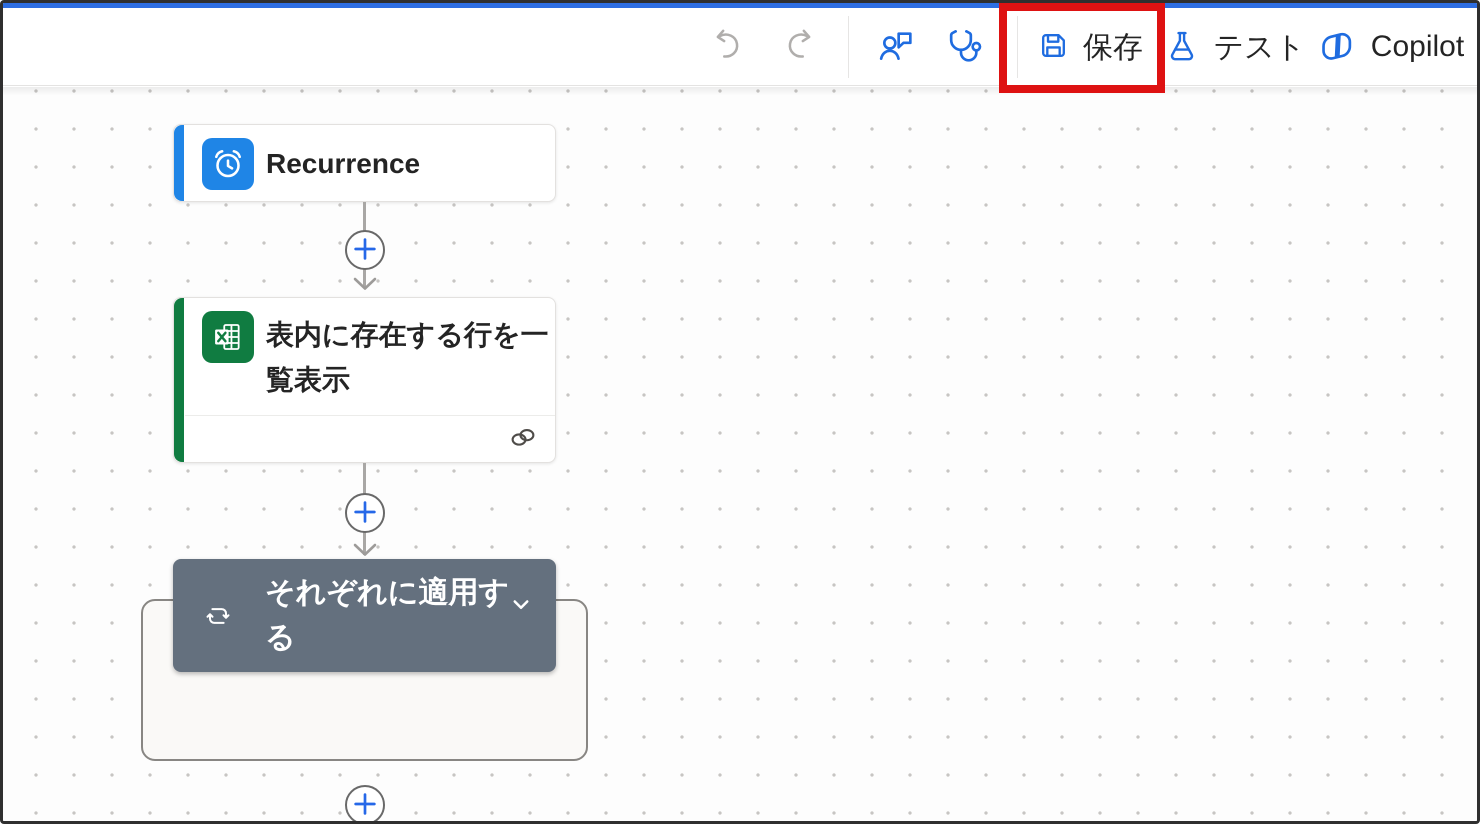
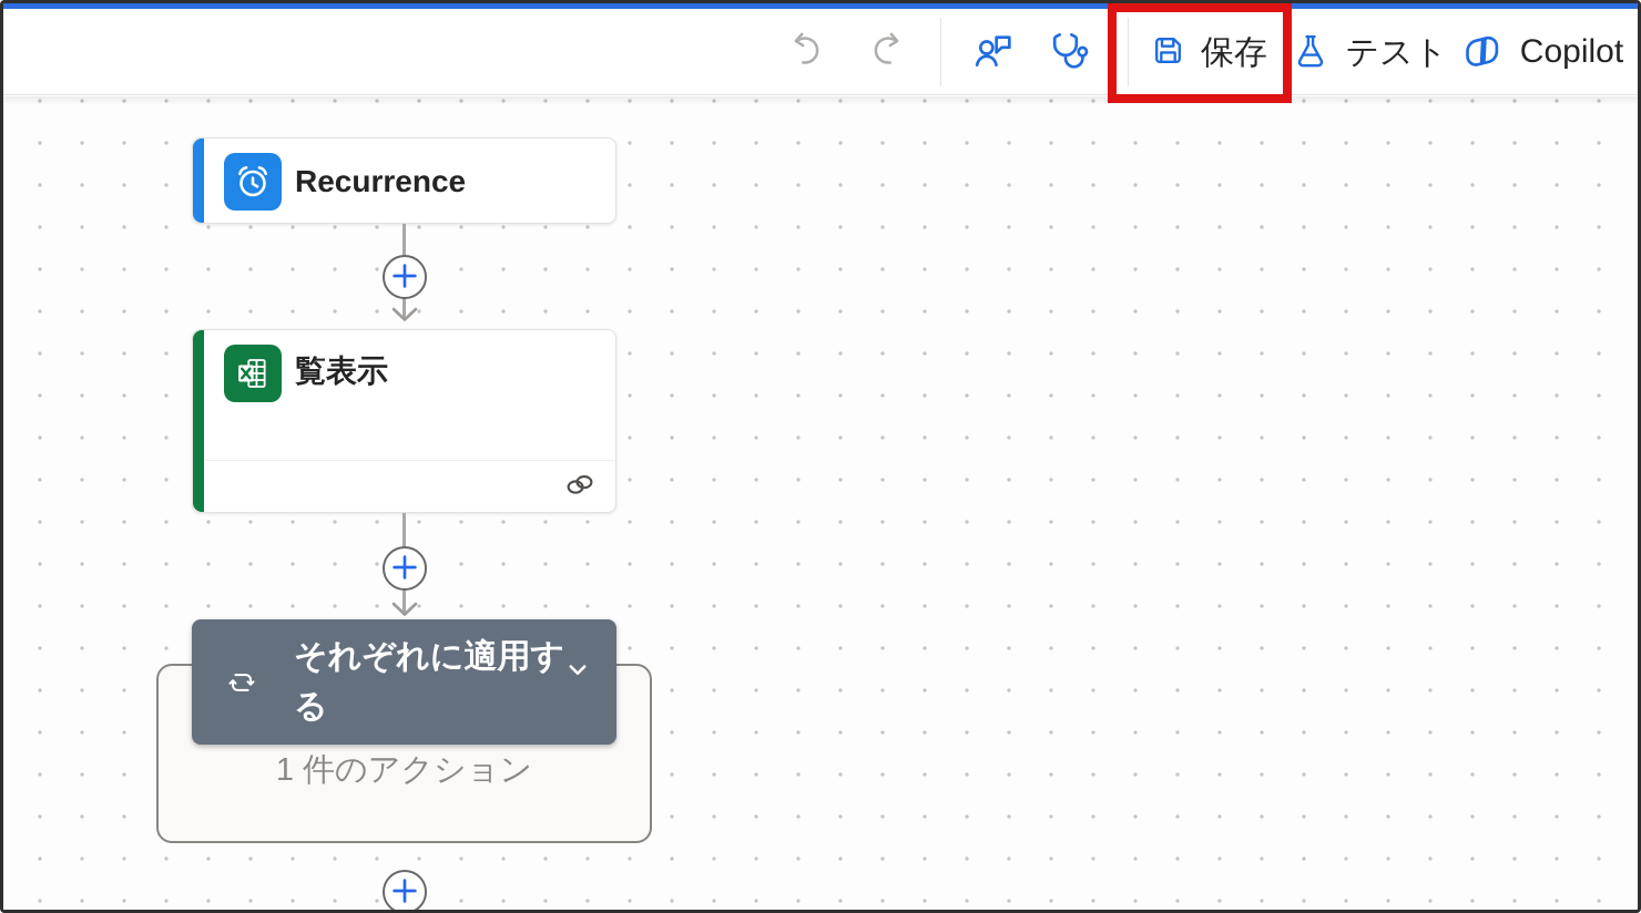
  保存
  テスト
  Copilot
  Recurrence
- 表内に存在する行を一
  覧表示
  それぞれに適用す
  る
+ 1 件のアクション
